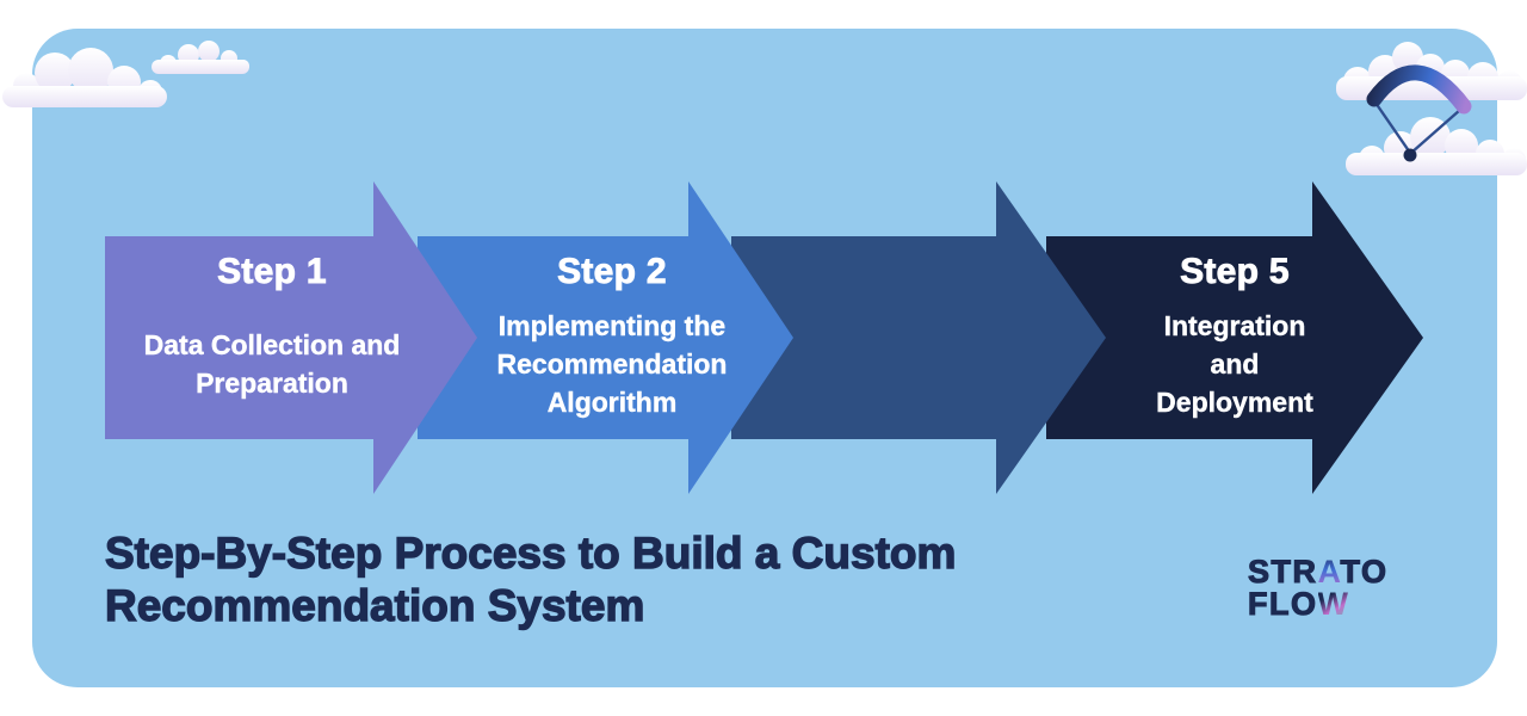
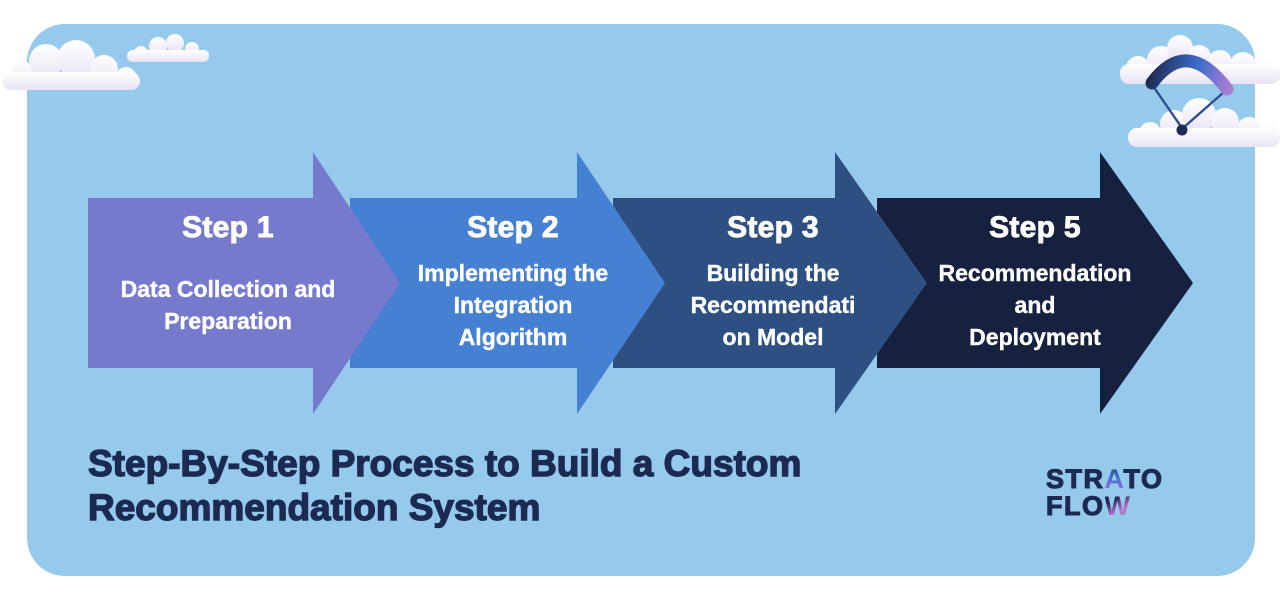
  Step 1
  Data Collection and
  Preparation
  Step 2
  Implementing the
- Recommendation
+ Integration
  Algorithm
+ Step 3
+ Building the
+ Recommendati
+ on Model
  Step 5
- Integration
+ Recommendation
  and
  Deployment
  Step-By-Step Process to Build a Custom
  Recommendation System
  STRATO
  FLOW
